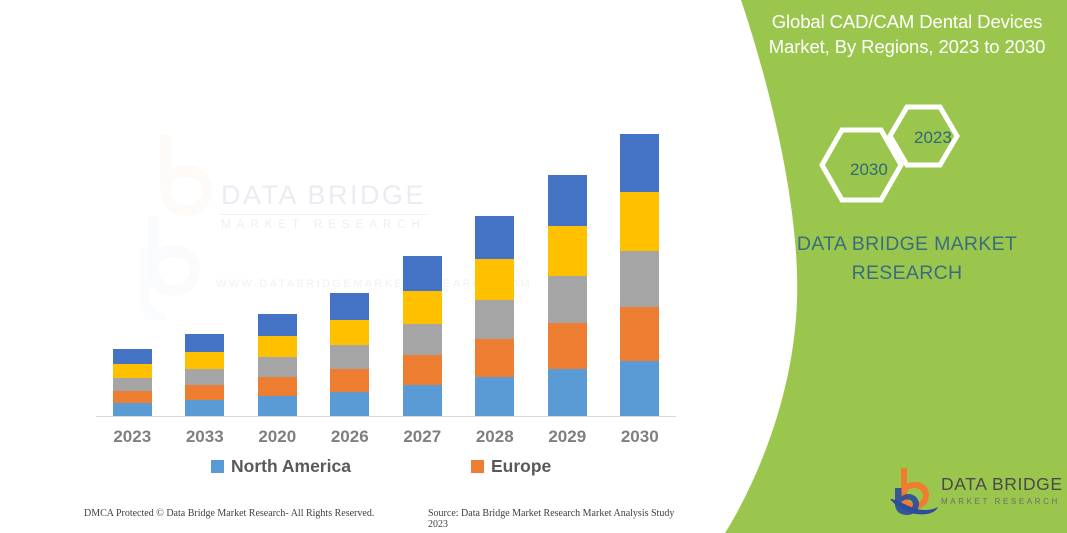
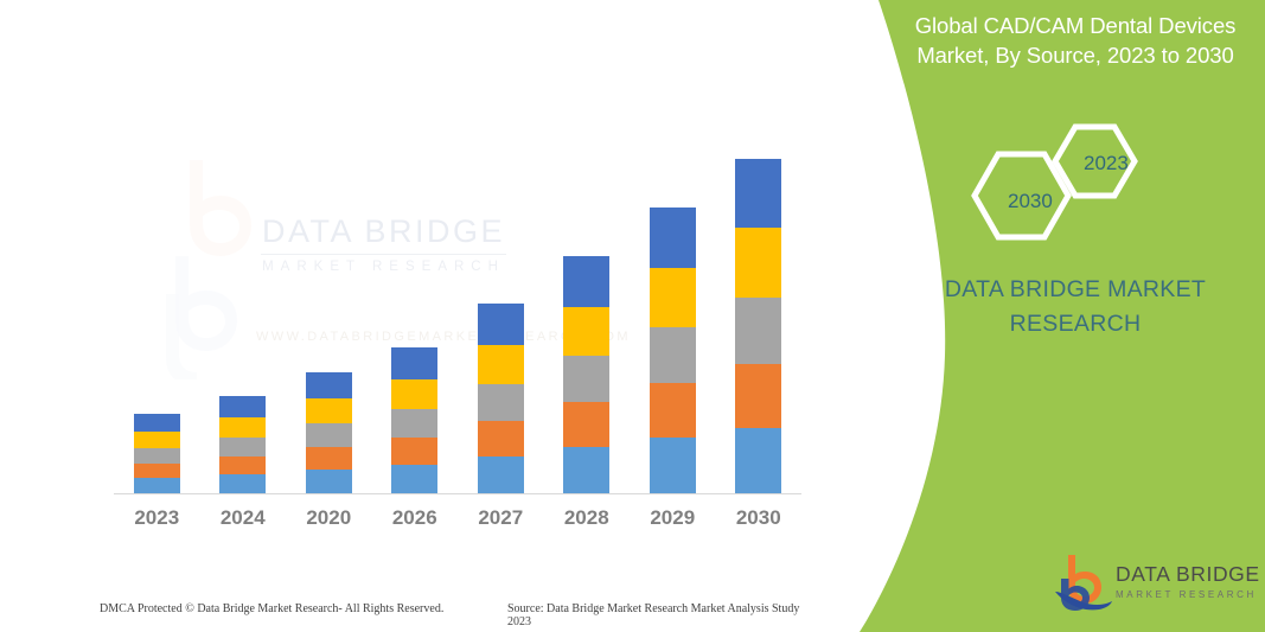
- Global CAD/CAM Dental Devices Market, By Regions, 2023 to 2030
+ Global CAD/CAM Dental Devices Market, By Source, 2023 to 2030
  2023
  2030
  DATA BRIDGE MARKET RESEARCH
  DATA BRIDGE
  MARKET RESEARCH
  2023
- 2033
+ 2024
  2020
  2026
  2027
  2028
  2029
  2030
- North America
- Europe
  DMCA Protected © Data Bridge Market Research- All Rights Reserved.
  Source: Data Bridge Market Research Market Analysis Study 2023
